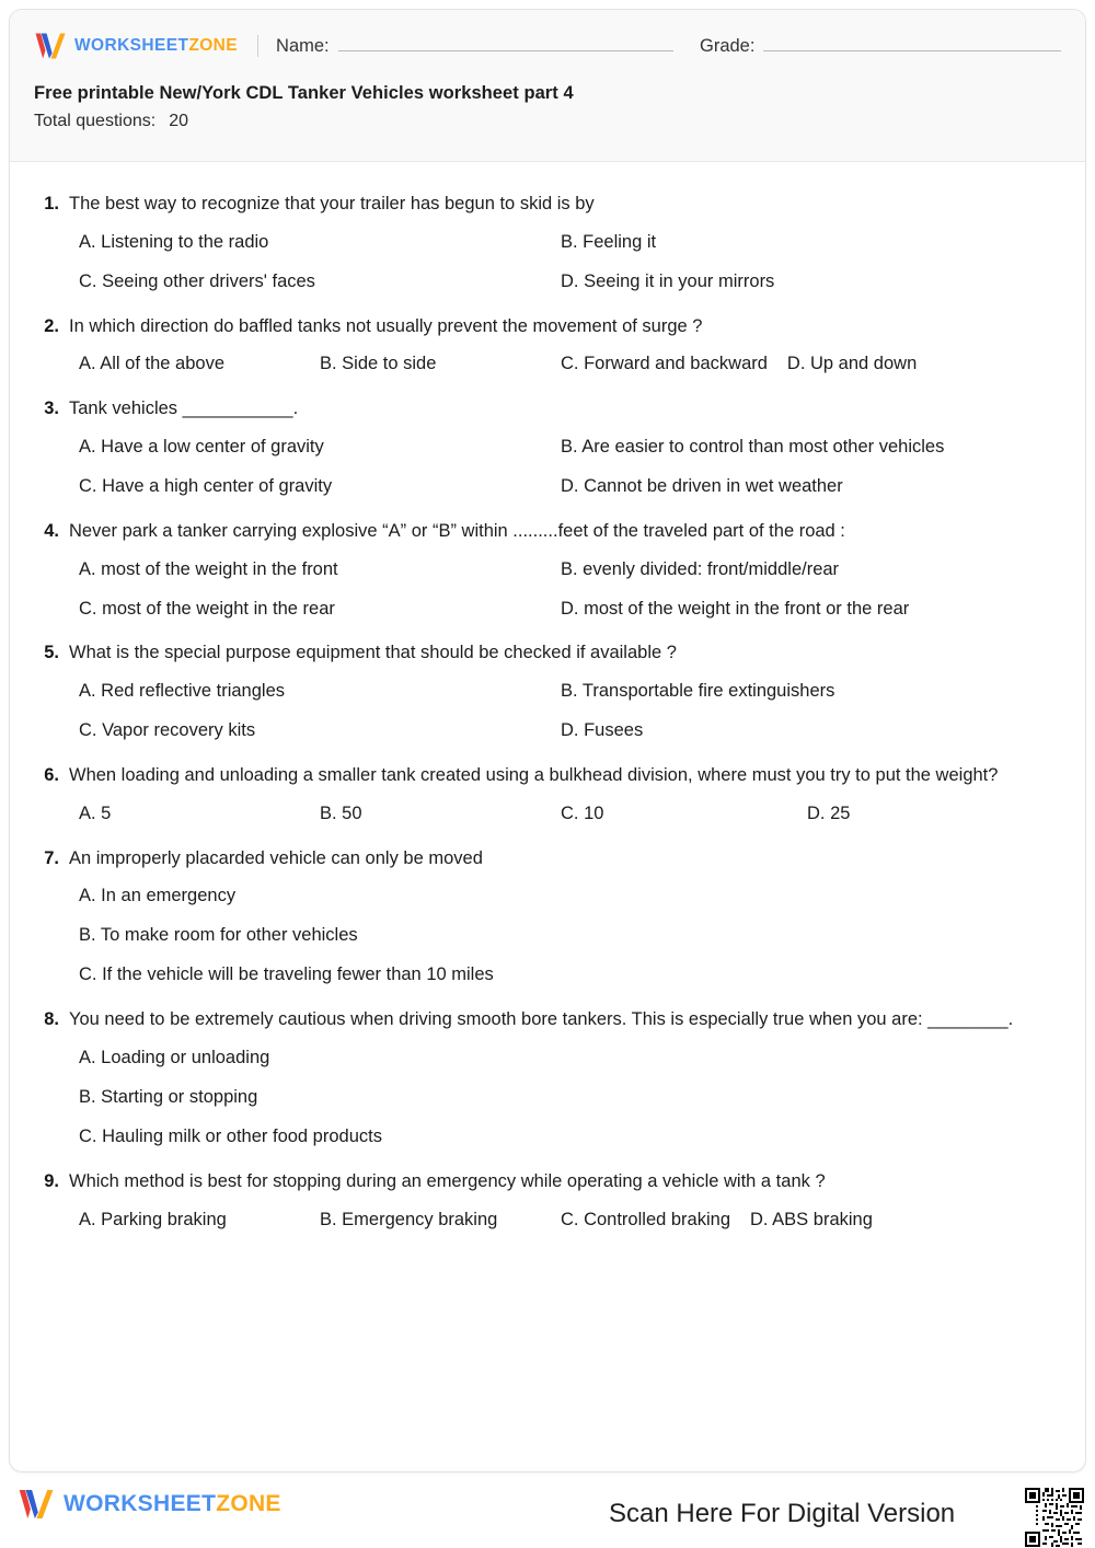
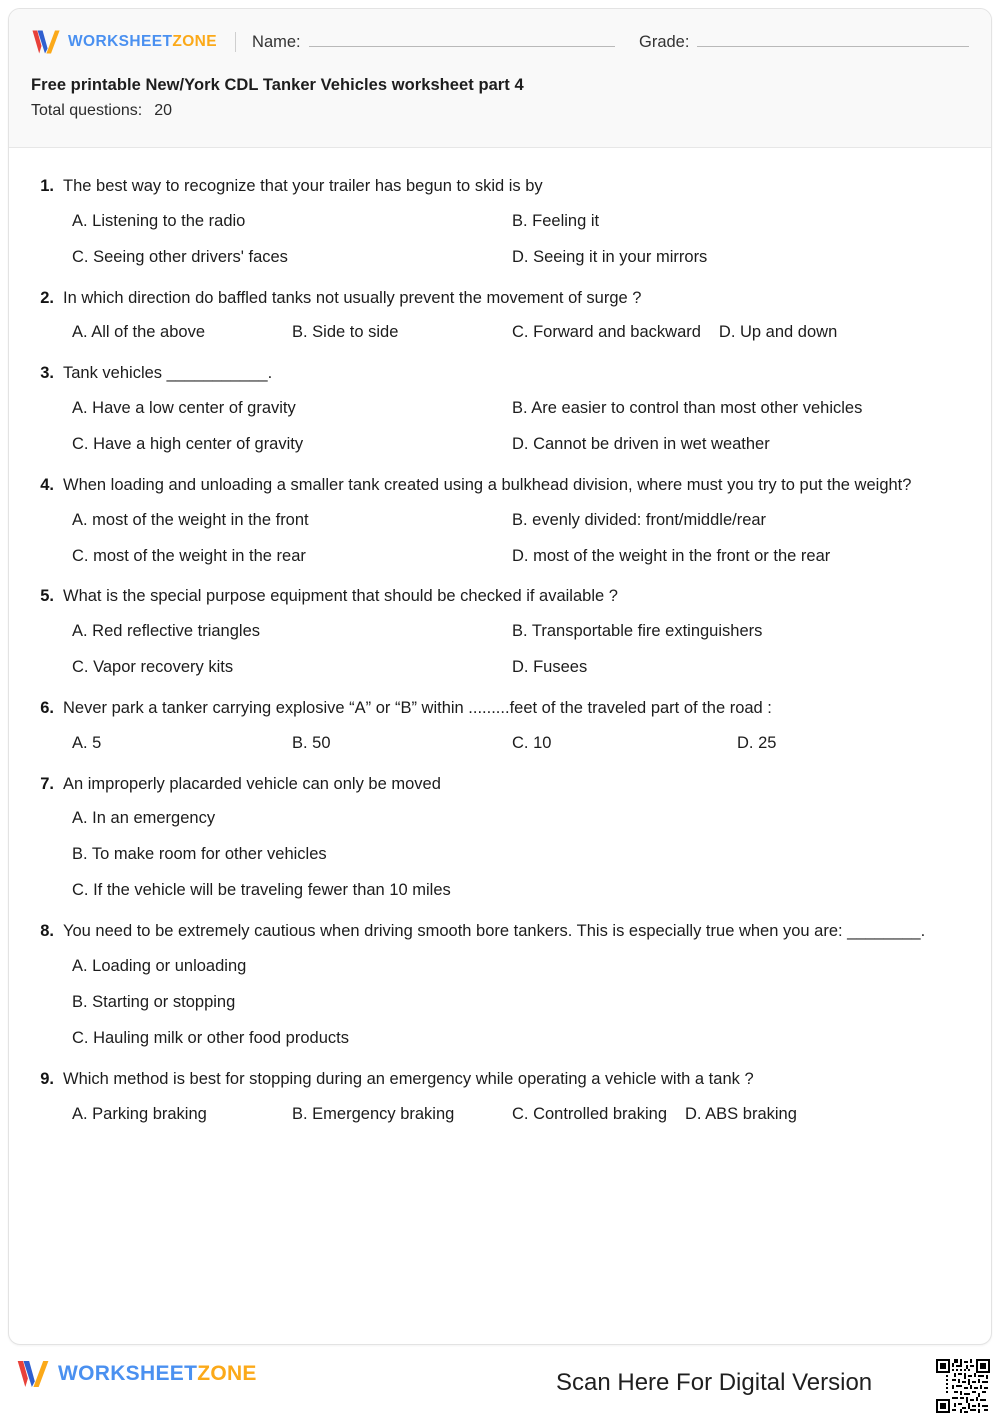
  WORKSHEETZONE
  Name:
  Grade:
  Free printable New/York CDL Tanker Vehicles worksheet part 4
  Total questions: 20
  1.
  The best way to recognize that your trailer has begun to skid is by
  A. Listening to the radio
  B. Feeling it
  C. Seeing other drivers' faces
  D. Seeing it in your mirrors
  2.
  In which direction do baffled tanks not usually prevent the movement of surge ?
  A. All of the above
  B. Side to side
  C. Forward and backward
  D. Up and down
  3.
  Tank vehicles ___________.
  A. Have a low center of gravity
  B. Are easier to control than most other vehicles
  C. Have a high center of gravity
  D. Cannot be driven in wet weather
  4.
- Never park a tanker carrying explosive “A” or “B” within .........feet of the traveled part of the road :
+ When loading and unloading a smaller tank created using a bulkhead division, where must you try to put the weight?
  A. most of the weight in the front
  B. evenly divided: front/middle/rear
  C. most of the weight in the rear
  D. most of the weight in the front or the rear
  5.
  What is the special purpose equipment that should be checked if available ?
  A. Red reflective triangles
  B. Transportable fire extinguishers
  C. Vapor recovery kits
  D. Fusees
  6.
- When loading and unloading a smaller tank created using a bulkhead division, where must you try to put the weight?
+ Never park a tanker carrying explosive “A” or “B” within .........feet of the traveled part of the road :
  A. 5
  B. 50
  C. 10
  D. 25
  7.
  An improperly placarded vehicle can only be moved
  A. In an emergency
  B. To make room for other vehicles
  C. If the vehicle will be traveling fewer than 10 miles
  8.
  You need to be extremely cautious when driving smooth bore tankers. This is especially true when you are: ________.
  A. Loading or unloading
  B. Starting or stopping
  C. Hauling milk or other food products
  9.
  Which method is best for stopping during an emergency while operating a vehicle with a tank ?
  A. Parking braking
  B. Emergency braking
  C. Controlled braking
  D. ABS braking
  WORKSHEETZONE
  Scan Here For Digital Version
